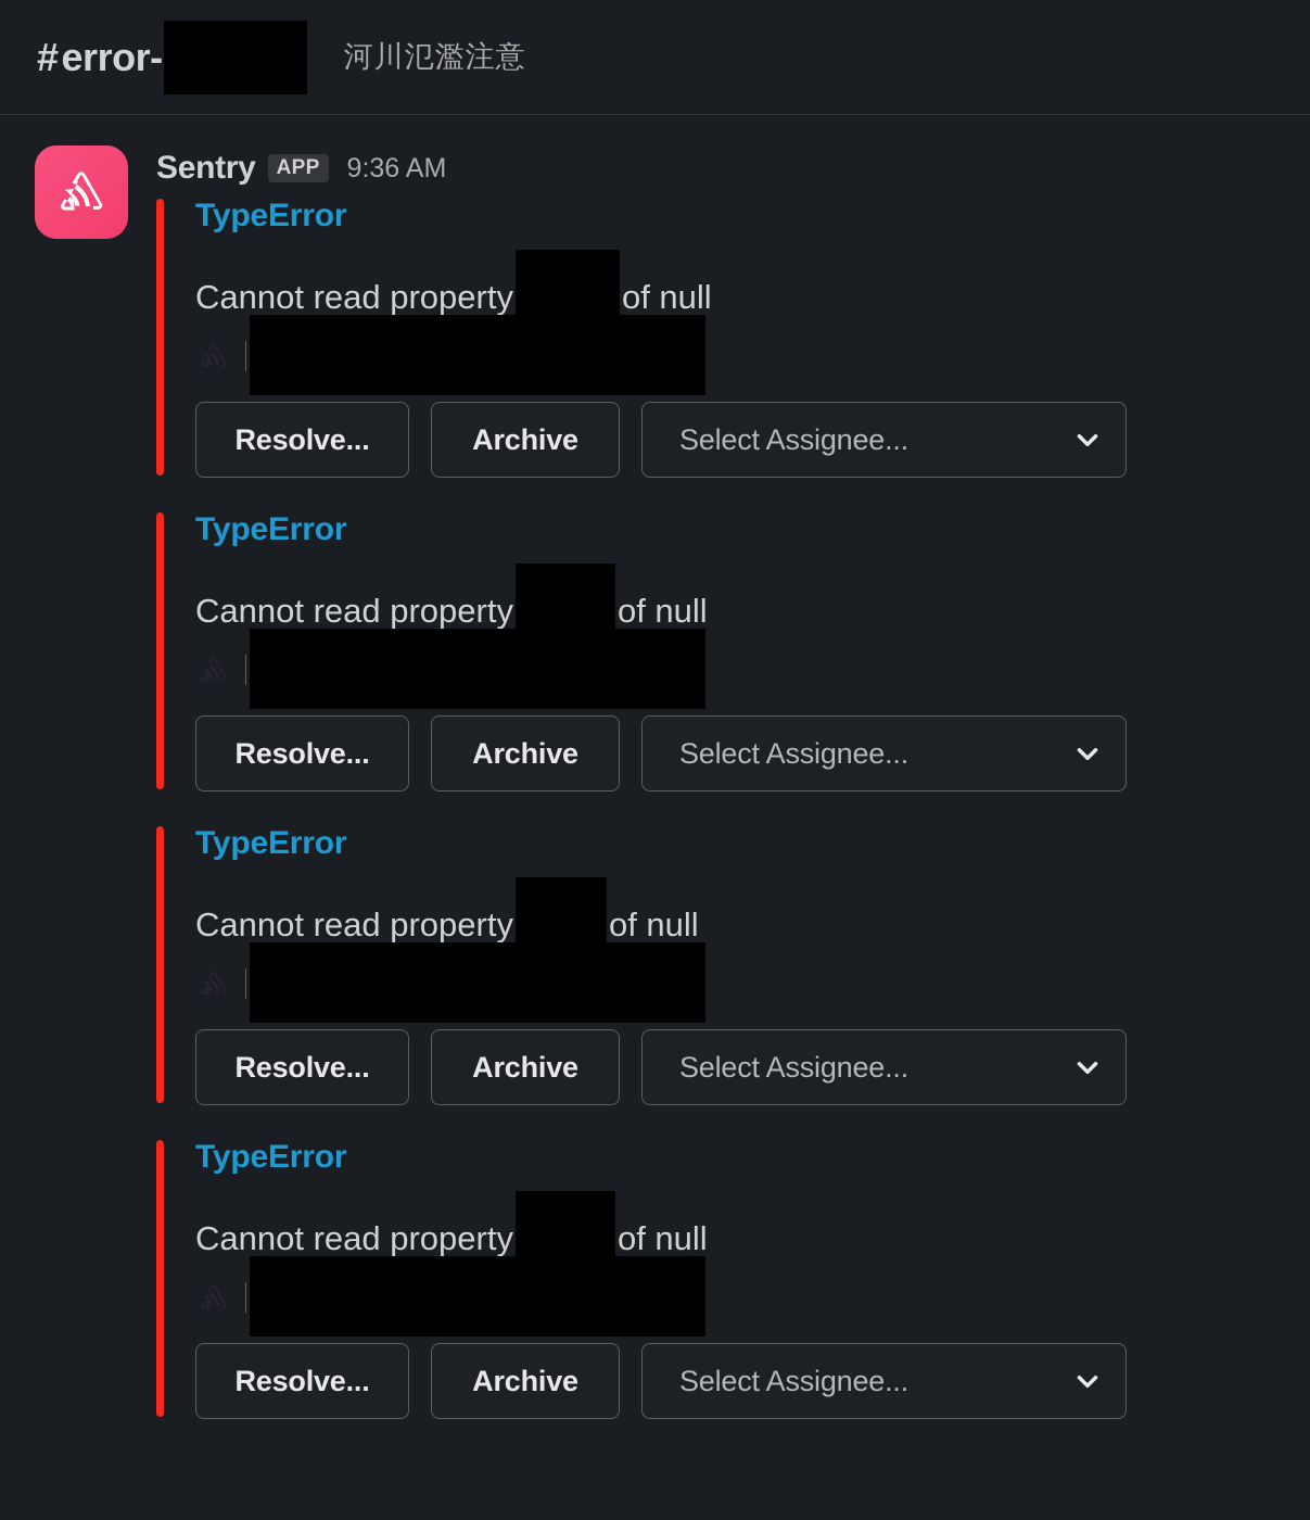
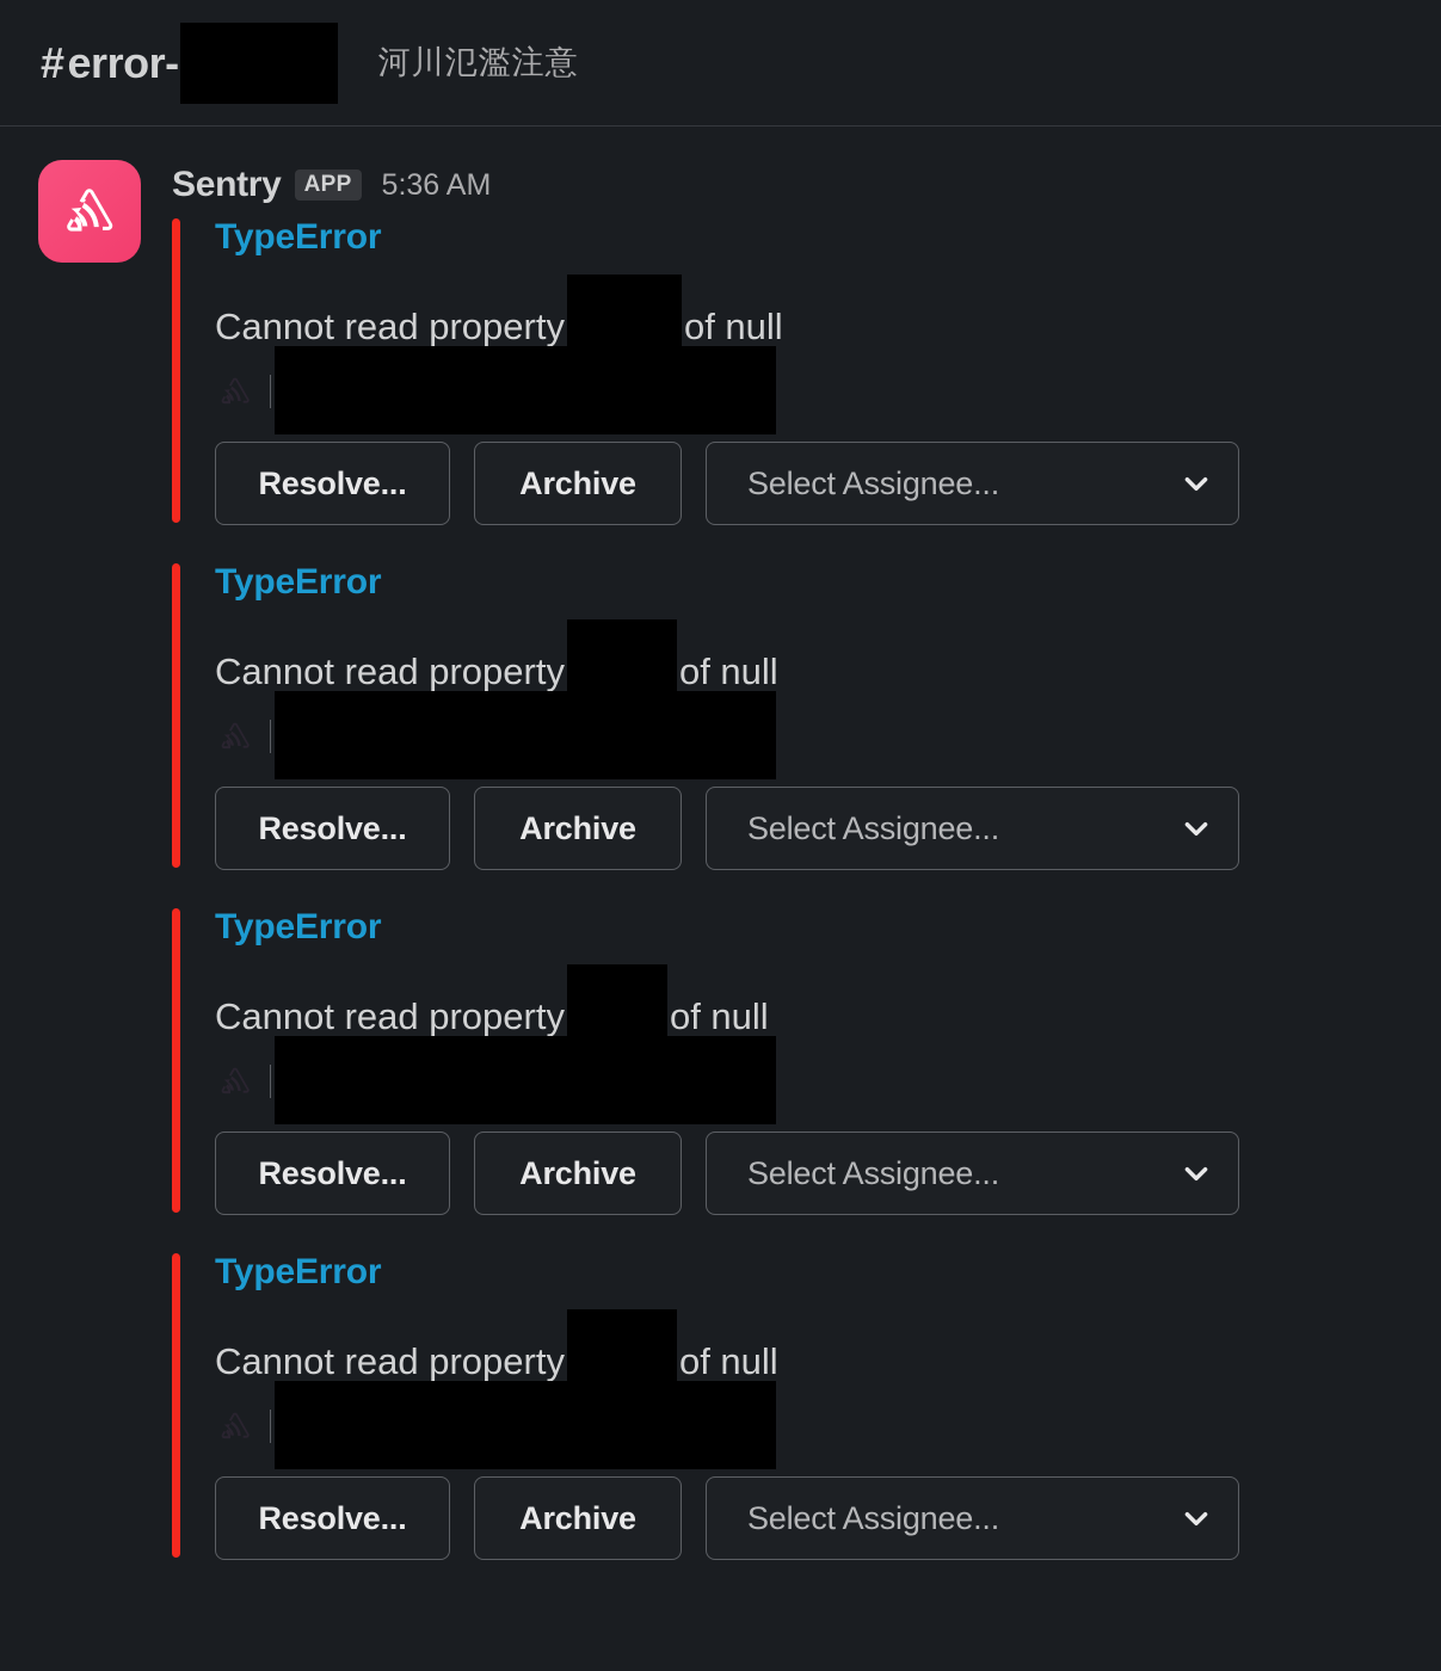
  #
  error-
  河川氾濫注意
  Sentry
  APP
- 9:36 AM
+ 5:36 AM
  TypeError
  Cannot read property
  of null
  Resolve...
  Archive
  Select Assignee...
  TypeError
  Cannot read property
  of null
  Resolve...
  Archive
  Select Assignee...
  TypeError
  Cannot read property
  of null
  Resolve...
  Archive
  Select Assignee...
  TypeError
  Cannot read property
  of null
  Resolve...
  Archive
  Select Assignee...
